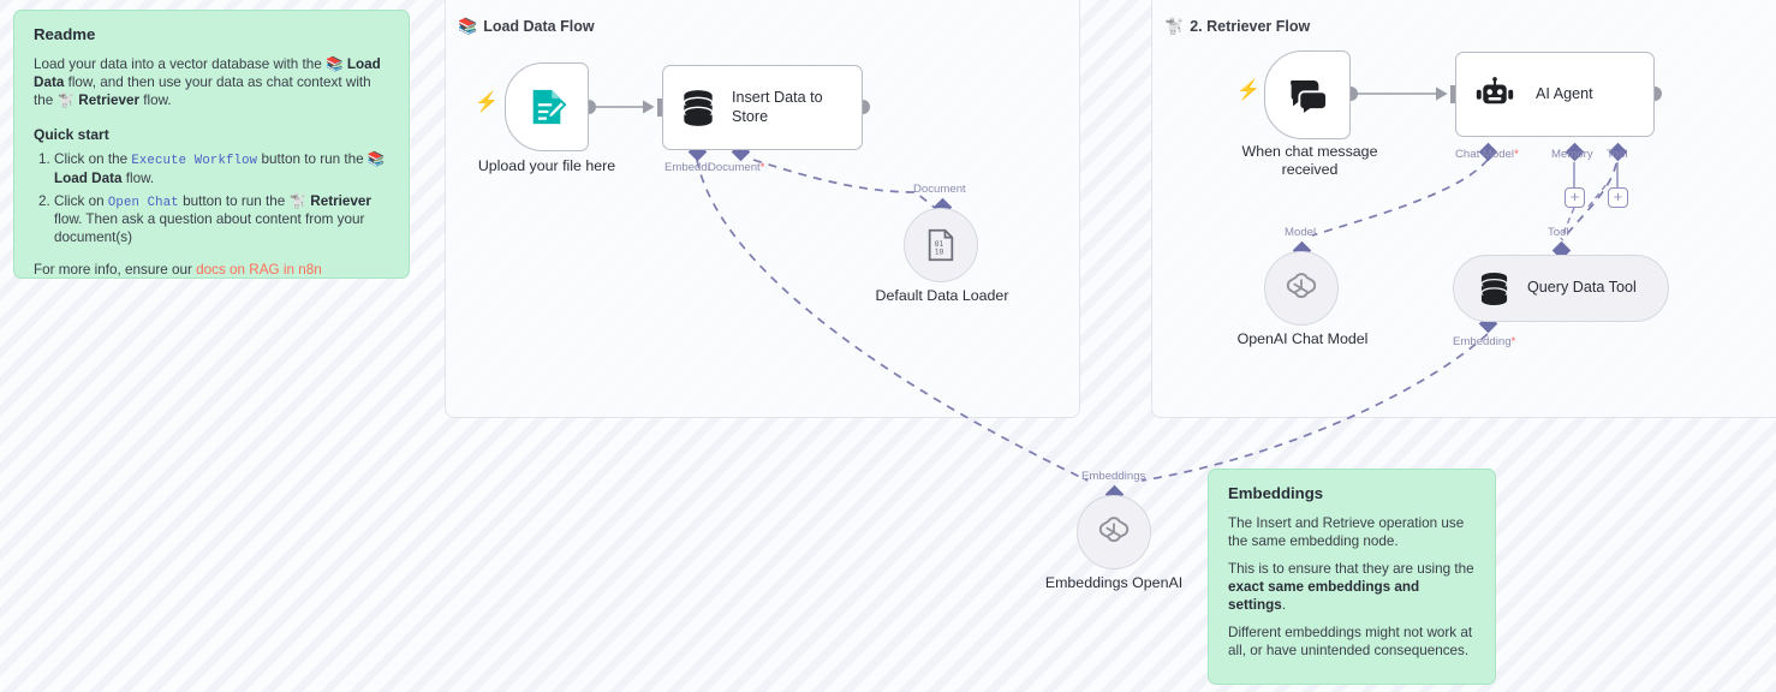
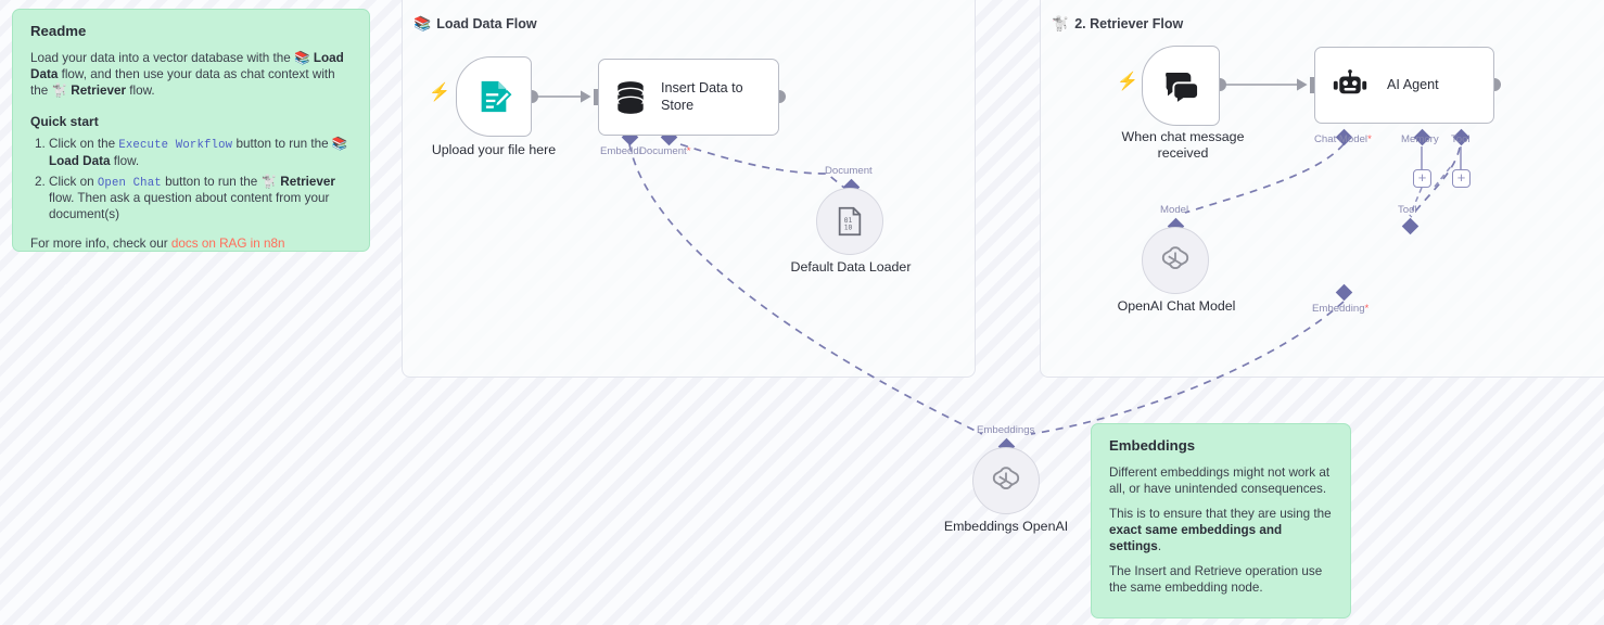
  📚
  Load Data Flow
  🐩
  2. Retriever Flow
  Readme
  Load your data into a vector database with the 📚 Load Data flow, and then use your data as chat context with the 🐩 Retriever flow.
  Quick start
  Click on the Execute Workflow button to run the 📚 Load Data flow.
  Click on Open Chat button to run the 🐩 Retriever flow. Then ask a question about content from your document(s)
- For more info, ensure our docs on RAG in n8n
+ For more info, check our docs on RAG in n8n
  Embeddings
- The Insert and Retrieve operation use the same embedding node.
+ Different embeddings might not work at all, or have unintended consequences.
  This is to ensure that they are using the exact same embeddings and settings.
- Different embeddings might not work at all, or have unintended consequences.
+ The Insert and Retrieve operation use the same embedding node.
  ⚡
  Upload your file here
  Insert Data to Store
  Embeddi
  Document*
  Default Data Loader
  Document
  ⚡
  When chat message received
  AI Agent
  Chat Model*
  Memory
  Tool
  +
  +
  OpenAI Chat Model
  Model
- Query Data Tool
  Tool
  Embedding*
  Embeddings OpenAI
  Embeddings
